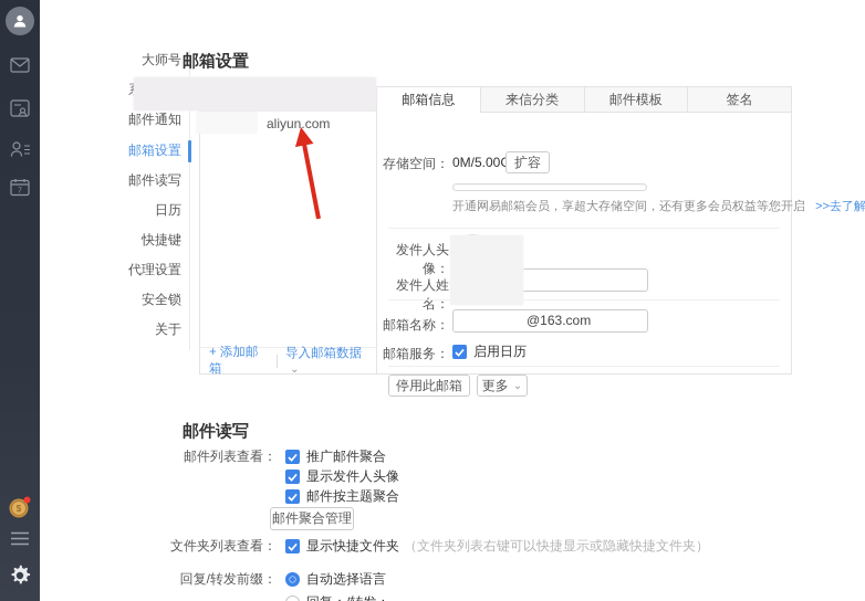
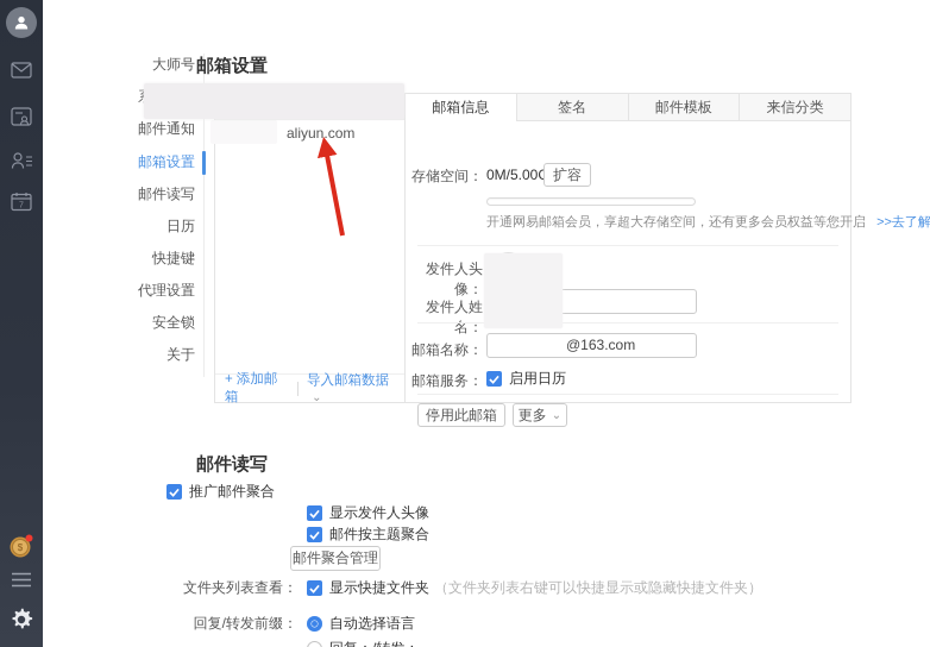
  $
  大师号
  邮件通知
  邮箱设置
  邮件读写
  日历
  快捷键
  代理设置
  安全锁
  关于
  邮箱设置
  aliyun.com
  + 添加邮箱
  导入邮箱数据 ⌄
  邮箱信息
- 来信分类
+ 签名
  邮件模板
- 签名
+ 来信分类
  存储空间：
  0M/5.00
  扩容
  开通网易邮箱会员，享超大存储空间，还有更多会员权益等您开启 >>去了解
  发件人头像：
  发件人姓名：
  邮箱名称：
  @163.com
  邮箱服务：
  启用日历
  停用此邮箱
  更多
  ⌄
  邮件读写
- 邮件列表查看：
  推广邮件聚合
  显示发件人头像
  邮件按主题聚合
  邮件聚合管理
  文件夹列表查看：
  显示快捷文件夹
  （文件夹列表右键可以快捷显示或隐藏快捷文件夹）
  回复/转发前缀：
  自动选择语言
